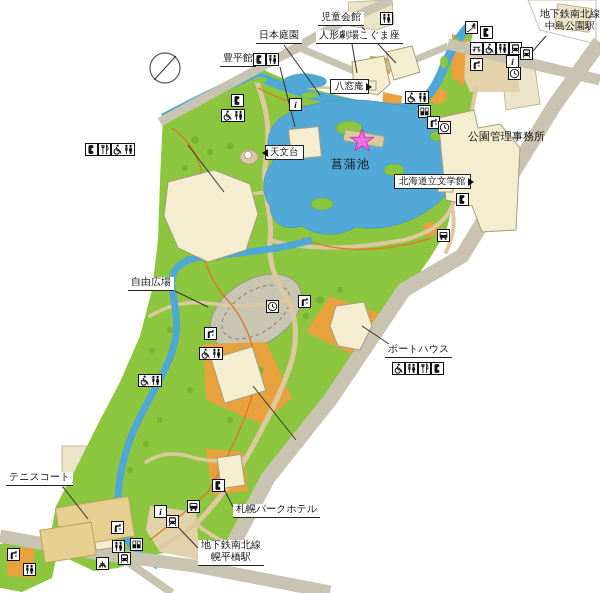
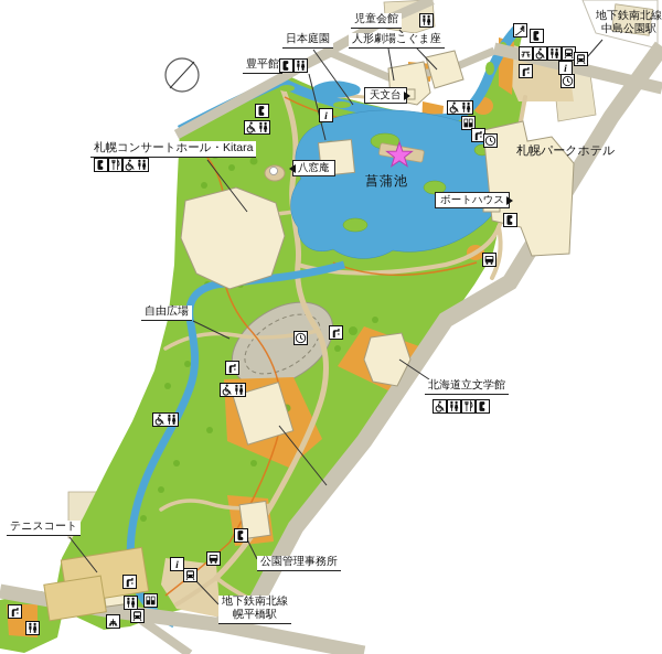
  児童会館
  地下鉄南北線
  中島公園駅
  日本庭園
  人形劇場こぐま座
  豊平館
- 八窓庵
+ 天文台
+ 札幌コンサートホール・Kitara
- 天文台
+ 八窓庵
  菖蒲池
- 北海道立文学館
+ ボートハウス
- 公園管理事務所
+ 札幌パークホテル
  自由広場
- ボートハウス
+ 北海道立文学館
  テニスコート
- 札幌パークホテル
+ 公園管理事務所
  地下鉄南北線
  幌平橋駅
